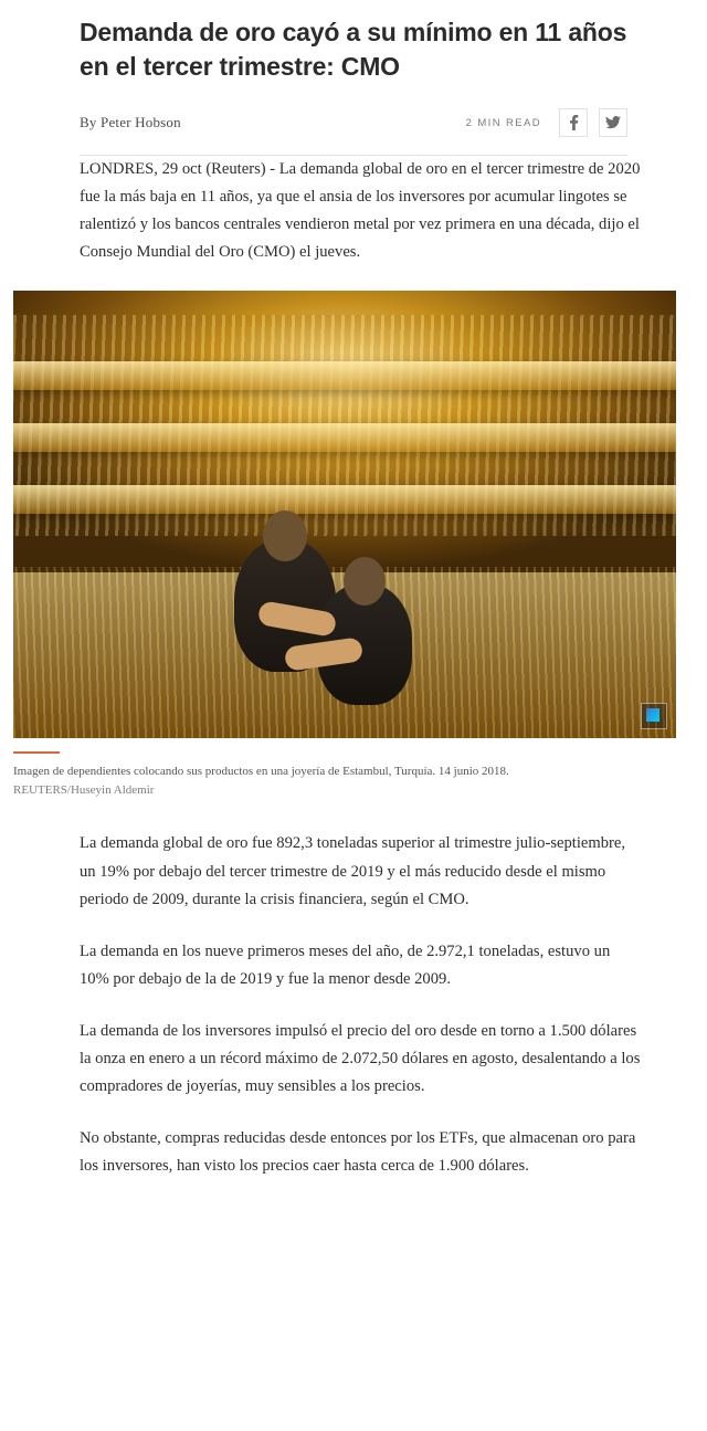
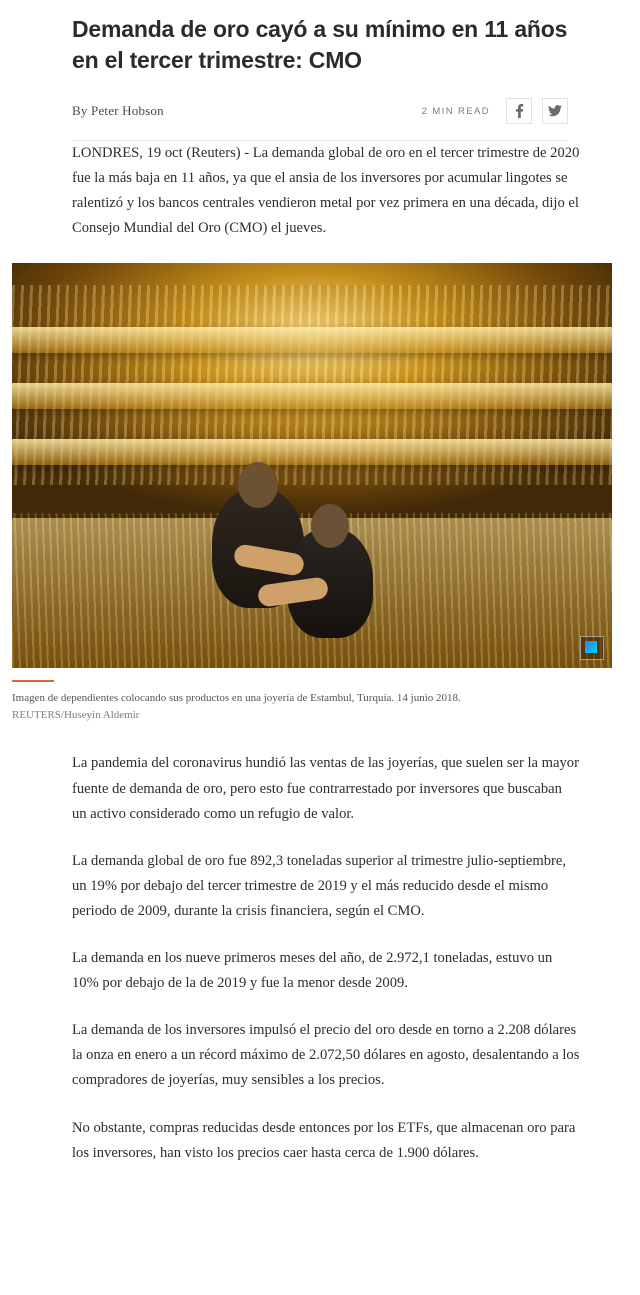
  Demanda de oro cayó a su mínimo en 11 años en el tercer trimestre: CMO
  By Peter Hobson
  2 MIN READ
- LONDRES, 29 oct (Reuters) - La demanda global de oro en el tercer trimestre de 2020 fue la más baja en 11 años, ya que el ansia de los inversores por acumular lingotes se ralentizó y los bancos centrales vendieron metal por vez primera en una década, dijo el Consejo Mundial del Oro (CMO) el jueves.
+ LONDRES, 19 oct (Reuters) - La demanda global de oro en el tercer trimestre de 2020 fue la más baja en 11 años, ya que el ansia de los inversores por acumular lingotes se ralentizó y los bancos centrales vendieron metal por vez primera en una década, dijo el Consejo Mundial del Oro (CMO) el jueves.
  Imagen de dependientes colocando sus productos en una joyería de Estambul, Turquía. 14 junio 2018.
  REUTERS/Huseyin Aldemir
+ La pandemia del coronavirus hundió las ventas de las joyerías, que suelen ser la mayor fuente de demanda de oro, pero esto fue contrarrestado por inversores que buscaban un activo considerado como un refugio de valor.
  La demanda global de oro fue 892,3 toneladas superior al trimestre julio-septiembre, un 19% por debajo del tercer trimestre de 2019 y el más reducido desde el mismo periodo de 2009, durante la crisis financiera, según el CMO.
  La demanda en los nueve primeros meses del año, de 2.972,1 toneladas, estuvo un 10% por debajo de la de 2019 y fue la menor desde 2009.
- La demanda de los inversores impulsó el precio del oro desde en torno a 1.500 dólares la onza en enero a un récord máximo de 2.072,50 dólares en agosto, desalentando a los compradores de joyerías, muy sensibles a los precios.
+ La demanda de los inversores impulsó el precio del oro desde en torno a 2.208 dólares la onza en enero a un récord máximo de 2.072,50 dólares en agosto, desalentando a los compradores de joyerías, muy sensibles a los precios.
  No obstante, compras reducidas desde entonces por los ETFs, que almacenan oro para los inversores, han visto los precios caer hasta cerca de 1.900 dólares.
